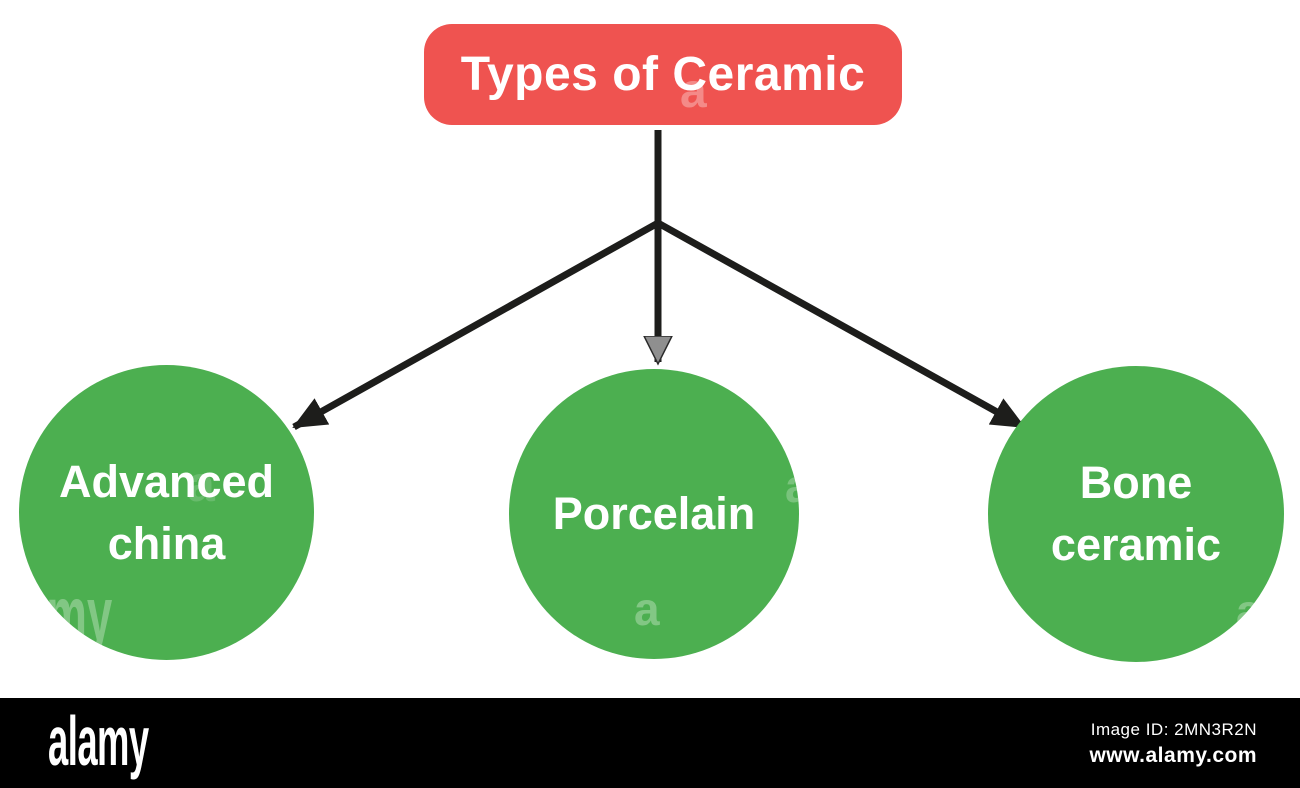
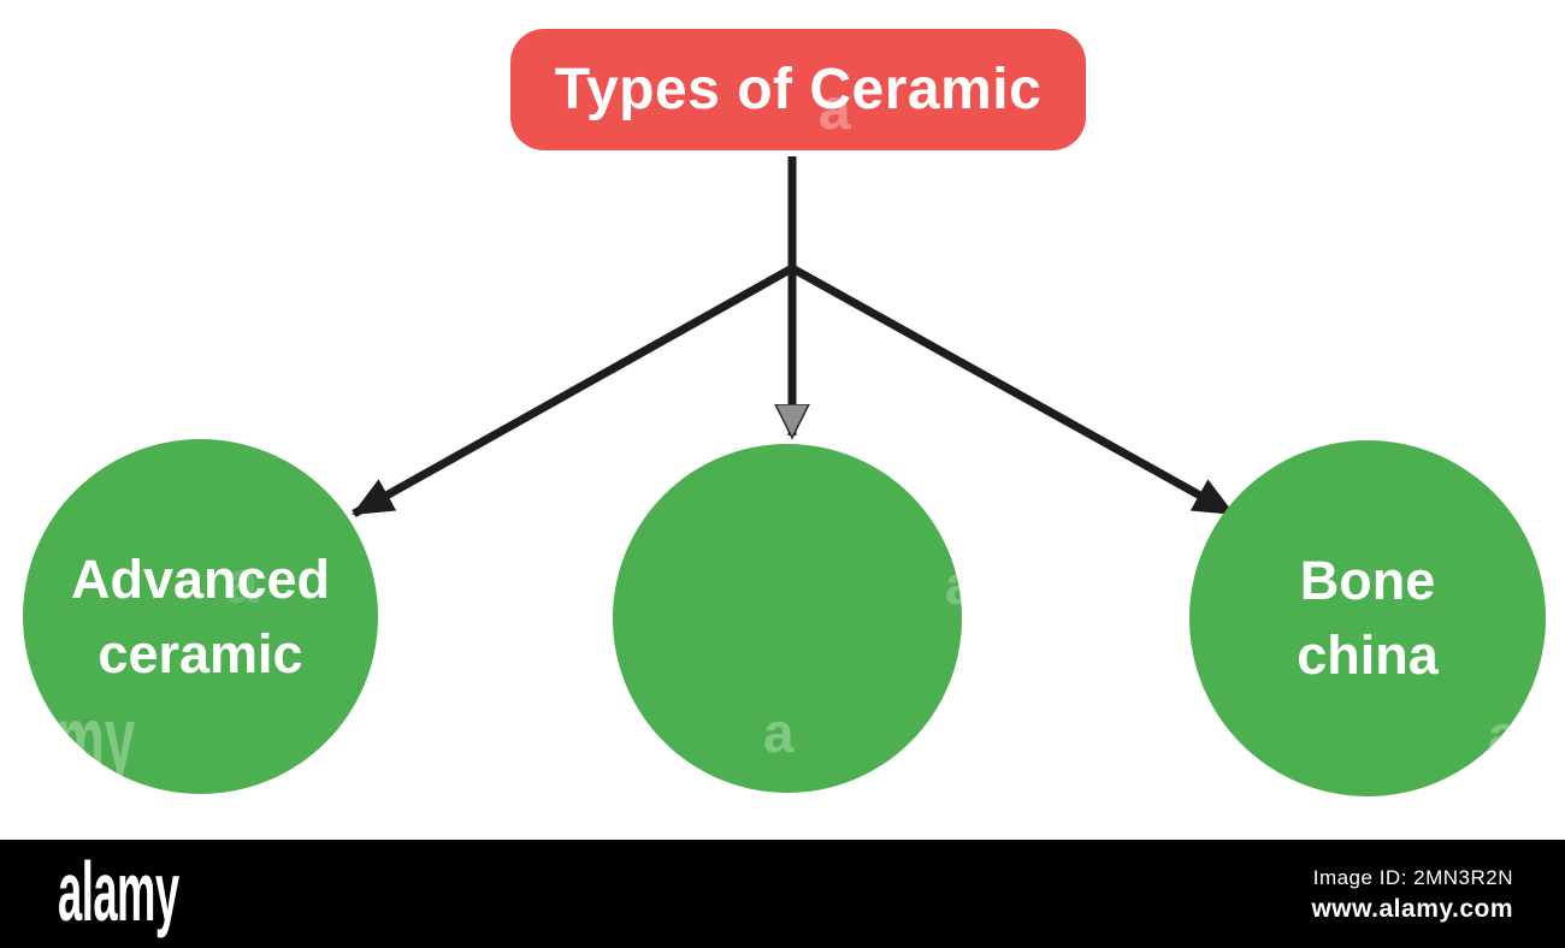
  Types of Ceramic
  a
  Advanced
- china
+ ceramic
  a
  amy
- Porcelain
  a
  a
  Bone
- ceramic
+ china
  a
  alamy
  Image ID: 2MN3R2N
  www.alamy.com
